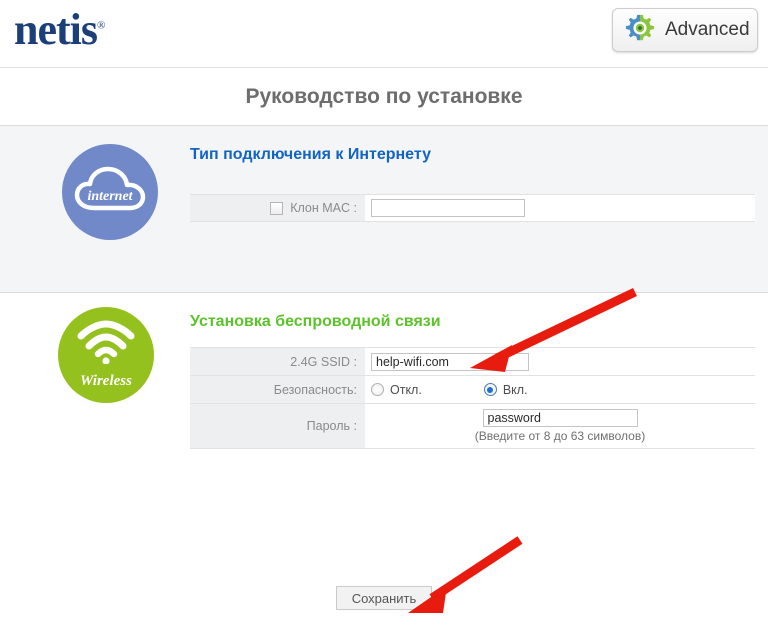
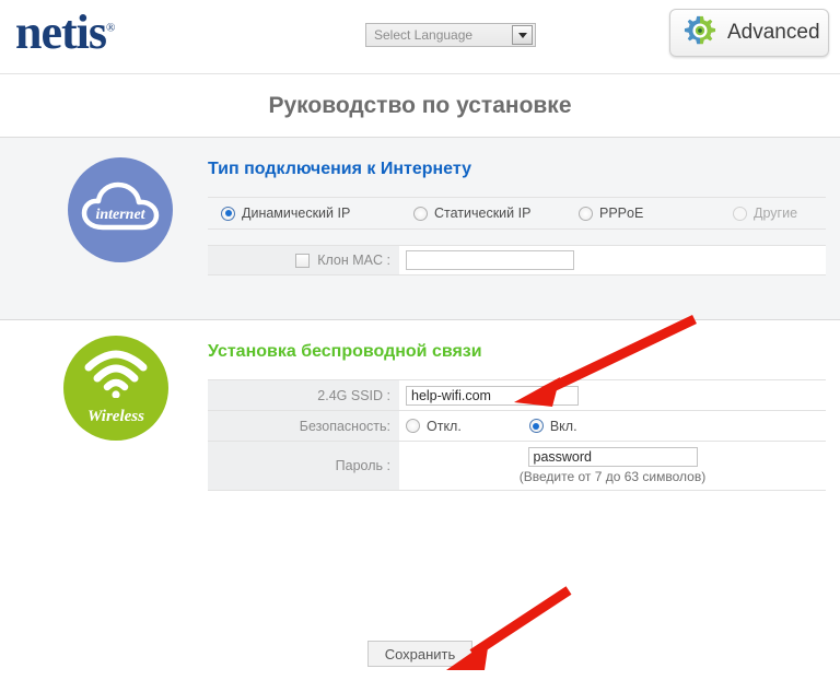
  netis®
+ Select Language
  Advanced
  Руководство по установке
  internet
  Тип подключения к Интернету
+ Динамический IP
+ Статический IP
+ PPPoE
+ Другие
  Клон MAC :
  Wireless
  Установка беспроводной связи
  2.4G SSID :
  help-wifi.com
  Безопасность:
  Откл.
  Вкл.
  Пароль :
  password
- (Введите от 8 до 63 символов)
+ (Введите от 7 до 63 символов)
  Сохранить
